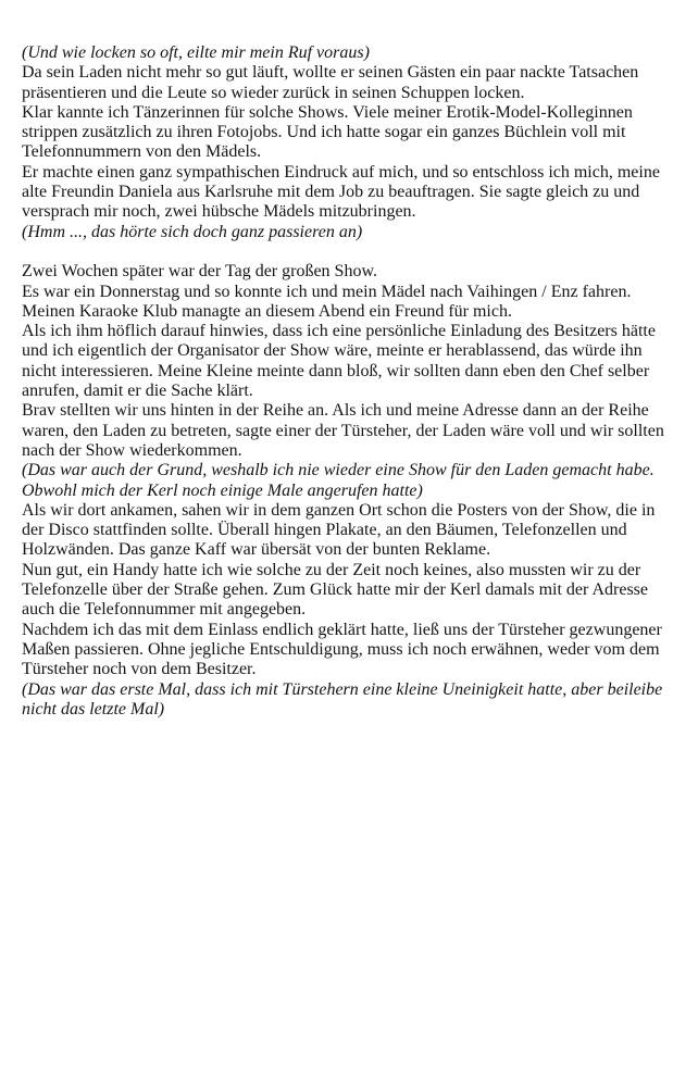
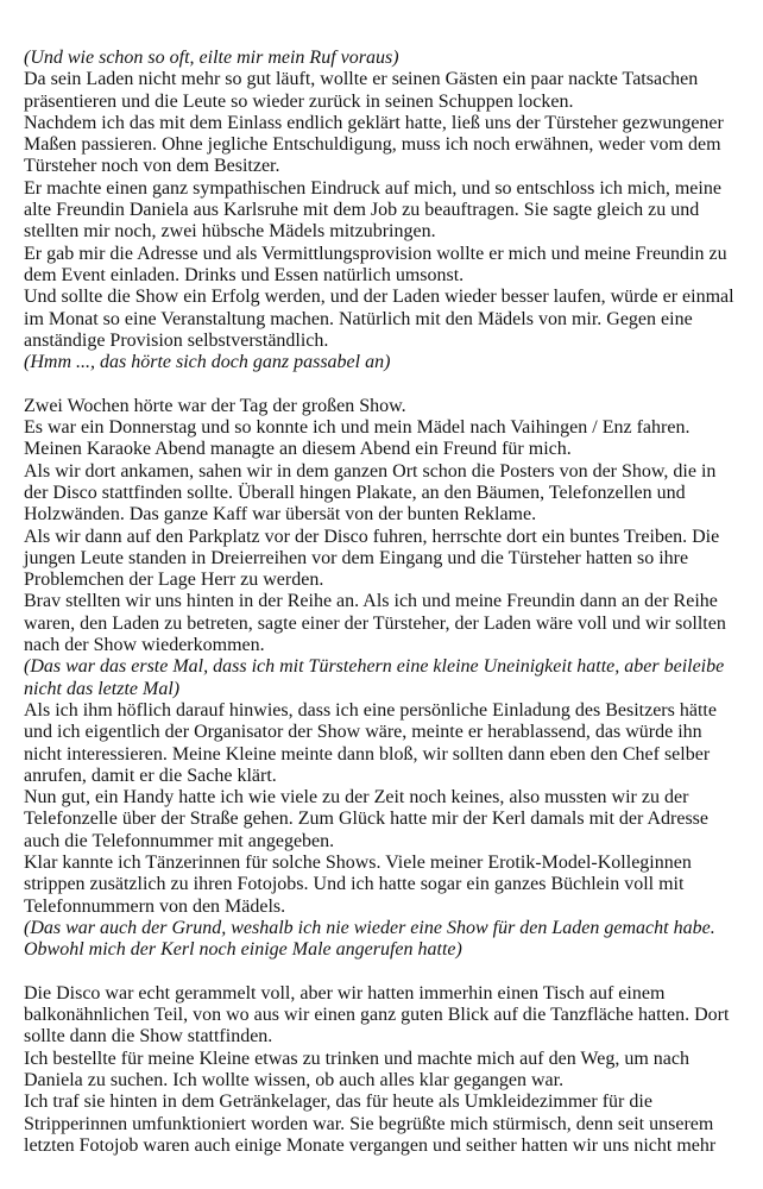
- (Und wie locken so oft, eilte mir mein Ruf voraus)
+ (Und wie schon so oft, eilte mir mein Ruf voraus)
  Da sein Laden nicht mehr so gut läuft, wollte er seinen Gästen ein paar nackte Tatsachen präsentieren und die Leute so wieder zurück in seinen Schuppen locken.
- Klar kannte ich Tänzerinnen für solche Shows. Viele meiner Erotik-Model-Kolleginnen strippen zusätzlich zu ihren Fotojobs. Und ich hatte sogar ein ganzes Büchlein voll mit Telefonnummern von den Mädels.
+ Nachdem ich das mit dem Einlass endlich geklärt hatte, ließ uns der Türsteher gezwungener Maßen passieren. Ohne jegliche Entschuldigung, muss ich noch erwähnen, weder vom dem Türsteher noch von dem Besitzer.
- Er machte einen ganz sympathischen Eindruck auf mich, und so entschloss ich mich, meine alte Freundin Daniela aus Karlsruhe mit dem Job zu beauftragen. Sie sagte gleich zu und versprach mir noch, zwei hübsche Mädels mitzubringen.
+ Er machte einen ganz sympathischen Eindruck auf mich, und so entschloss ich mich, meine alte Freundin Daniela aus Karlsruhe mit dem Job zu beauftragen. Sie sagte gleich zu und stellten mir noch, zwei hübsche Mädels mitzubringen.
+ Er gab mir die Adresse und als Vermittlungsprovision wollte er mich und meine Freundin zu dem Event einladen. Drinks und Essen natürlich umsonst.
+ Und sollte die Show ein Erfolg werden, und der Laden wieder besser laufen, würde er einmal im Monat so eine Veranstaltung machen. Natürlich mit den Mädels von mir. Gegen eine anständige Provision selbstverständlich.
- (Hmm ..., das hörte sich doch ganz passieren an)
+ (Hmm ..., das hörte sich doch ganz passabel an)
- Zwei Wochen später war der Tag der großen Show.
+ Zwei Wochen hörte war der Tag der großen Show.
- Es war ein Donnerstag und so konnte ich und mein Mädel nach Vaihingen / Enz fahren. Meinen Karaoke Klub managte an diesem Abend ein Freund für mich.
+ Es war ein Donnerstag und so konnte ich und mein Mädel nach Vaihingen / Enz fahren. Meinen Karaoke Abend managte an diesem Abend ein Freund für mich.
- Als ich ihm höflich darauf hinwies, dass ich eine persönliche Einladung des Besitzers hätte und ich eigentlich der Organisator der Show wäre, meinte er herablassend, das würde ihn nicht interessieren. Meine Kleine meinte dann bloß, wir sollten dann eben den Chef selber anrufen, damit er die Sache klärt.
+ Als wir dort ankamen, sahen wir in dem ganzen Ort schon die Posters von der Show, die in der Disco stattfinden sollte. Überall hingen Plakate, an den Bäumen, Telefonzellen und Holzwänden. Das ganze Kaff war übersät von der bunten Reklame.
+ Als wir dann auf den Parkplatz vor der Disco fuhren, herrschte dort ein buntes Treiben. Die jungen Leute standen in Dreierreihen vor dem Eingang und die Türsteher hatten so ihre Problemchen der Lage Herr zu werden.
- Brav stellten wir uns hinten in der Reihe an. Als ich und meine Adresse dann an der Reihe waren, den Laden zu betreten, sagte einer der Türsteher, der Laden wäre voll und wir sollten nach der Show wiederkommen.
+ Brav stellten wir uns hinten in der Reihe an. Als ich und meine Freundin dann an der Reihe waren, den Laden zu betreten, sagte einer der Türsteher, der Laden wäre voll und wir sollten nach der Show wiederkommen.
- (Das war auch der Grund, weshalb ich nie wieder eine Show für den Laden gemacht habe. Obwohl mich der Kerl noch einige Male angerufen hatte)
+ (Das war das erste Mal, dass ich mit Türstehern eine kleine Uneinigkeit hatte, aber beileibe nicht das letzte Mal)
- Als wir dort ankamen, sahen wir in dem ganzen Ort schon die Posters von der Show, die in der Disco stattfinden sollte. Überall hingen Plakate, an den Bäumen, Telefonzellen und Holzwänden. Das ganze Kaff war übersät von der bunten Reklame.
+ Als ich ihm höflich darauf hinwies, dass ich eine persönliche Einladung des Besitzers hätte und ich eigentlich der Organisator der Show wäre, meinte er herablassend, das würde ihn nicht interessieren. Meine Kleine meinte dann bloß, wir sollten dann eben den Chef selber anrufen, damit er die Sache klärt.
- Nun gut, ein Handy hatte ich wie solche zu der Zeit noch keines, also mussten wir zu der Telefonzelle über der Straße gehen. Zum Glück hatte mir der Kerl damals mit der Adresse auch die Telefonnummer mit angegeben.
+ Nun gut, ein Handy hatte ich wie viele zu der Zeit noch keines, also mussten wir zu der Telefonzelle über der Straße gehen. Zum Glück hatte mir der Kerl damals mit der Adresse auch die Telefonnummer mit angegeben.
- Nachdem ich das mit dem Einlass endlich geklärt hatte, ließ uns der Türsteher gezwungener Maßen passieren. Ohne jegliche Entschuldigung, muss ich noch erwähnen, weder vom dem Türsteher noch von dem Besitzer.
+ Klar kannte ich Tänzerinnen für solche Shows. Viele meiner Erotik-Model-Kolleginnen strippen zusätzlich zu ihren Fotojobs. Und ich hatte sogar ein ganzes Büchlein voll mit Telefonnummern von den Mädels.
- (Das war das erste Mal, dass ich mit Türstehern eine kleine Uneinigkeit hatte, aber beileibe nicht das letzte Mal)
+ (Das war auch der Grund, weshalb ich nie wieder eine Show für den Laden gemacht habe. Obwohl mich der Kerl noch einige Male angerufen hatte)
+ Die Disco war echt gerammelt voll, aber wir hatten immerhin einen Tisch auf einem balkonähnlichen Teil, von wo aus wir einen ganz guten Blick auf die Tanzfläche hatten. Dort sollte dann die Show stattfinden.
+ Ich bestellte für meine Kleine etwas zu trinken und machte mich auf den Weg, um nach Daniela zu suchen. Ich wollte wissen, ob auch alles klar gegangen war.
+ Ich traf sie hinten in dem Getränkelager, das für heute als Umkleidezimmer für die Stripperinnen umfunktioniert worden war. Sie begrüßte mich stürmisch, denn seit unserem letzten Fotojob waren auch einige Monate vergangen und seither hatten wir uns nicht mehr
